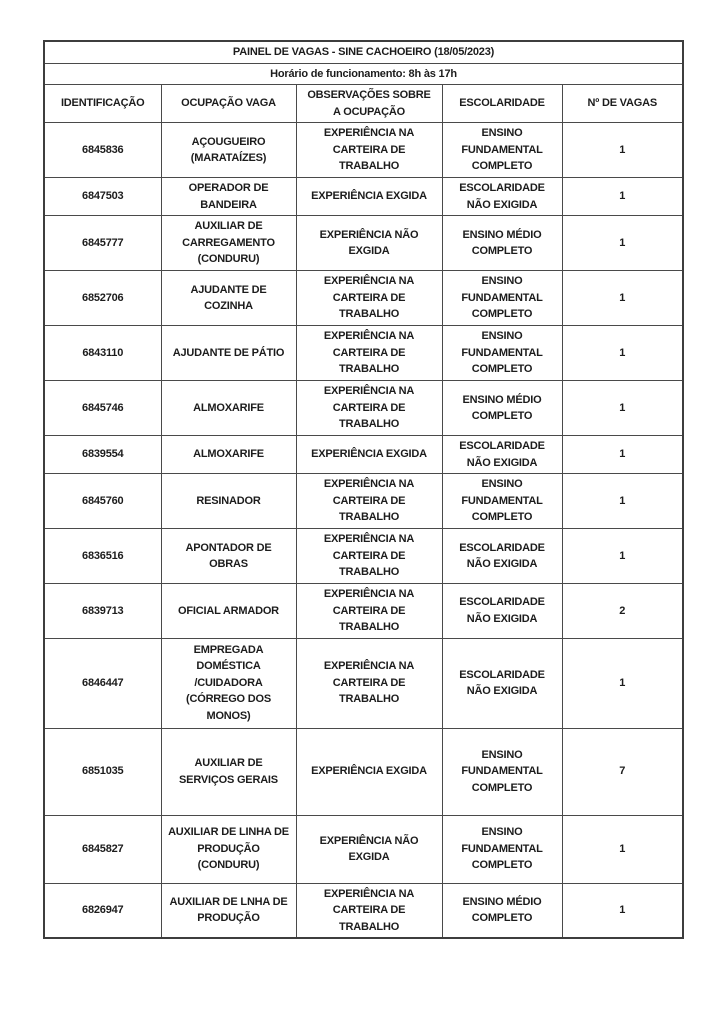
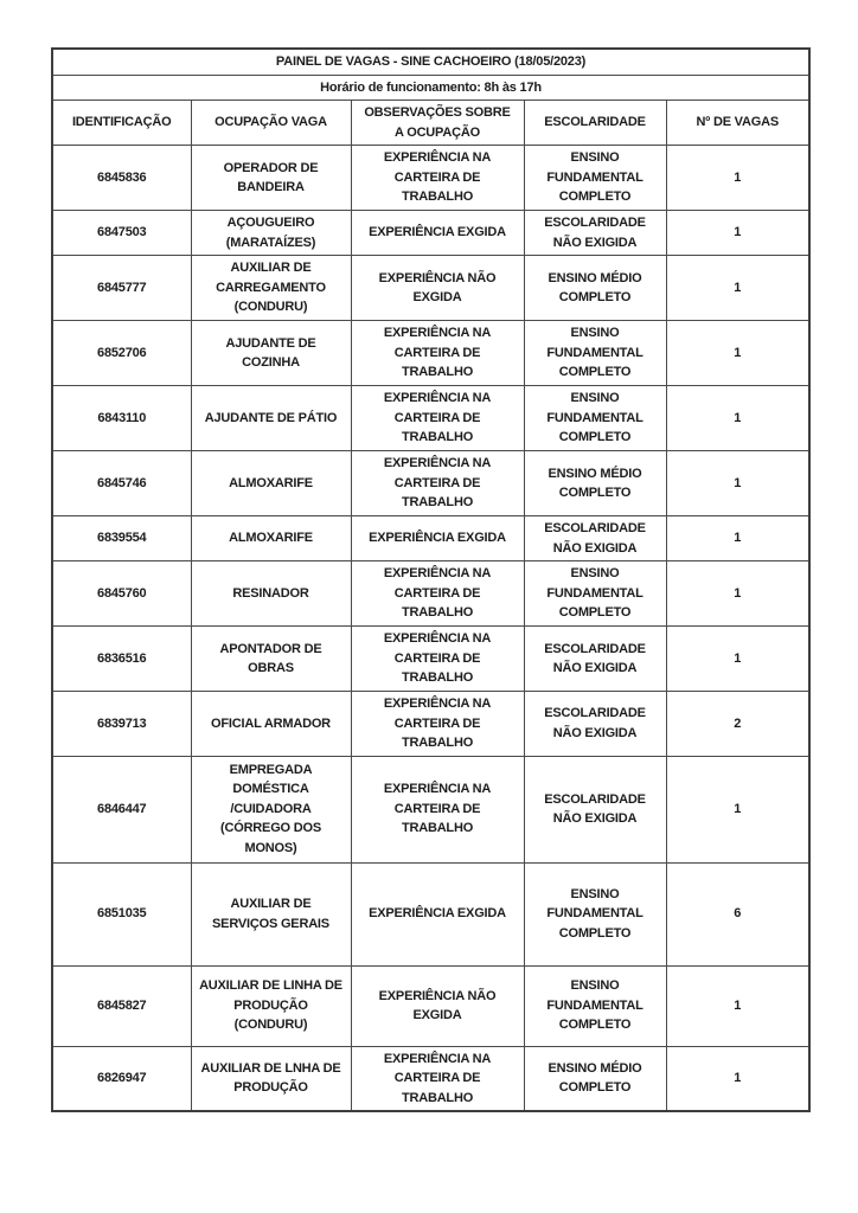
  PAINEL DE VAGAS - SINE CACHOEIRO (18/05/2023)
  Horário de funcionamento: 8h às 17h
  IDENTIFICAÇÃO	OCUPAÇÃO VAGA	OBSERVAÇÕES SOBRE A OCUPAÇÃO	ESCOLARIDADE	Nº DE VAGAS
- 6845836	AÇOUGUEIRO (MARATAÍZES)	EXPERIÊNCIA NA CARTEIRA DE TRABALHO	ENSINO FUNDAMENTAL COMPLETO	1
+ 6845836	OPERADOR DE BANDEIRA	EXPERIÊNCIA NA CARTEIRA DE TRABALHO	ENSINO FUNDAMENTAL COMPLETO	1
- 6847503	OPERADOR DE BANDEIRA	EXPERIÊNCIA EXGIDA	ESCOLARIDADE NÃO EXIGIDA	1
+ 6847503	AÇOUGUEIRO (MARATAÍZES)	EXPERIÊNCIA EXGIDA	ESCOLARIDADE NÃO EXIGIDA	1
  6845777	AUXILIAR DE CARREGAMENTO (CONDURU)	EXPERIÊNCIA NÃO EXGIDA	ENSINO MÉDIO COMPLETO	1
  6852706	AJUDANTE DE COZINHA	EXPERIÊNCIA NA CARTEIRA DE TRABALHO	ENSINO FUNDAMENTAL COMPLETO	1
  6843110	AJUDANTE DE PÁTIO	EXPERIÊNCIA NA CARTEIRA DE TRABALHO	ENSINO FUNDAMENTAL COMPLETO	1
  6845746	ALMOXARIFE	EXPERIÊNCIA NA CARTEIRA DE TRABALHO	ENSINO MÉDIO COMPLETO	1
  6839554	ALMOXARIFE	EXPERIÊNCIA EXGIDA	ESCOLARIDADE NÃO EXIGIDA	1
  6845760	RESINADOR	EXPERIÊNCIA NA CARTEIRA DE TRABALHO	ENSINO FUNDAMENTAL COMPLETO	1
  6836516	APONTADOR DE OBRAS	EXPERIÊNCIA NA CARTEIRA DE TRABALHO	ESCOLARIDADE NÃO EXIGIDA	1
  6839713	OFICIAL ARMADOR	EXPERIÊNCIA NA CARTEIRA DE TRABALHO	ESCOLARIDADE NÃO EXIGIDA	2
  6846447	EMPREGADA DOMÉSTICA /CUIDADORA (CÓRREGO DOS MONOS)	EXPERIÊNCIA NA CARTEIRA DE TRABALHO	ESCOLARIDADE NÃO EXIGIDA	1
- 6851035	AUXILIAR DE SERVIÇOS GERAIS	EXPERIÊNCIA EXGIDA	ENSINO FUNDAMENTAL COMPLETO	7
+ 6851035	AUXILIAR DE SERVIÇOS GERAIS	EXPERIÊNCIA EXGIDA	ENSINO FUNDAMENTAL COMPLETO	6
  6845827	AUXILIAR DE LINHA DE PRODUÇÃO (CONDURU)	EXPERIÊNCIA NÃO EXGIDA	ENSINO FUNDAMENTAL COMPLETO	1
  6826947	AUXILIAR DE LNHA DE PRODUÇÃO	EXPERIÊNCIA NA CARTEIRA DE TRABALHO	ENSINO MÉDIO COMPLETO	1
